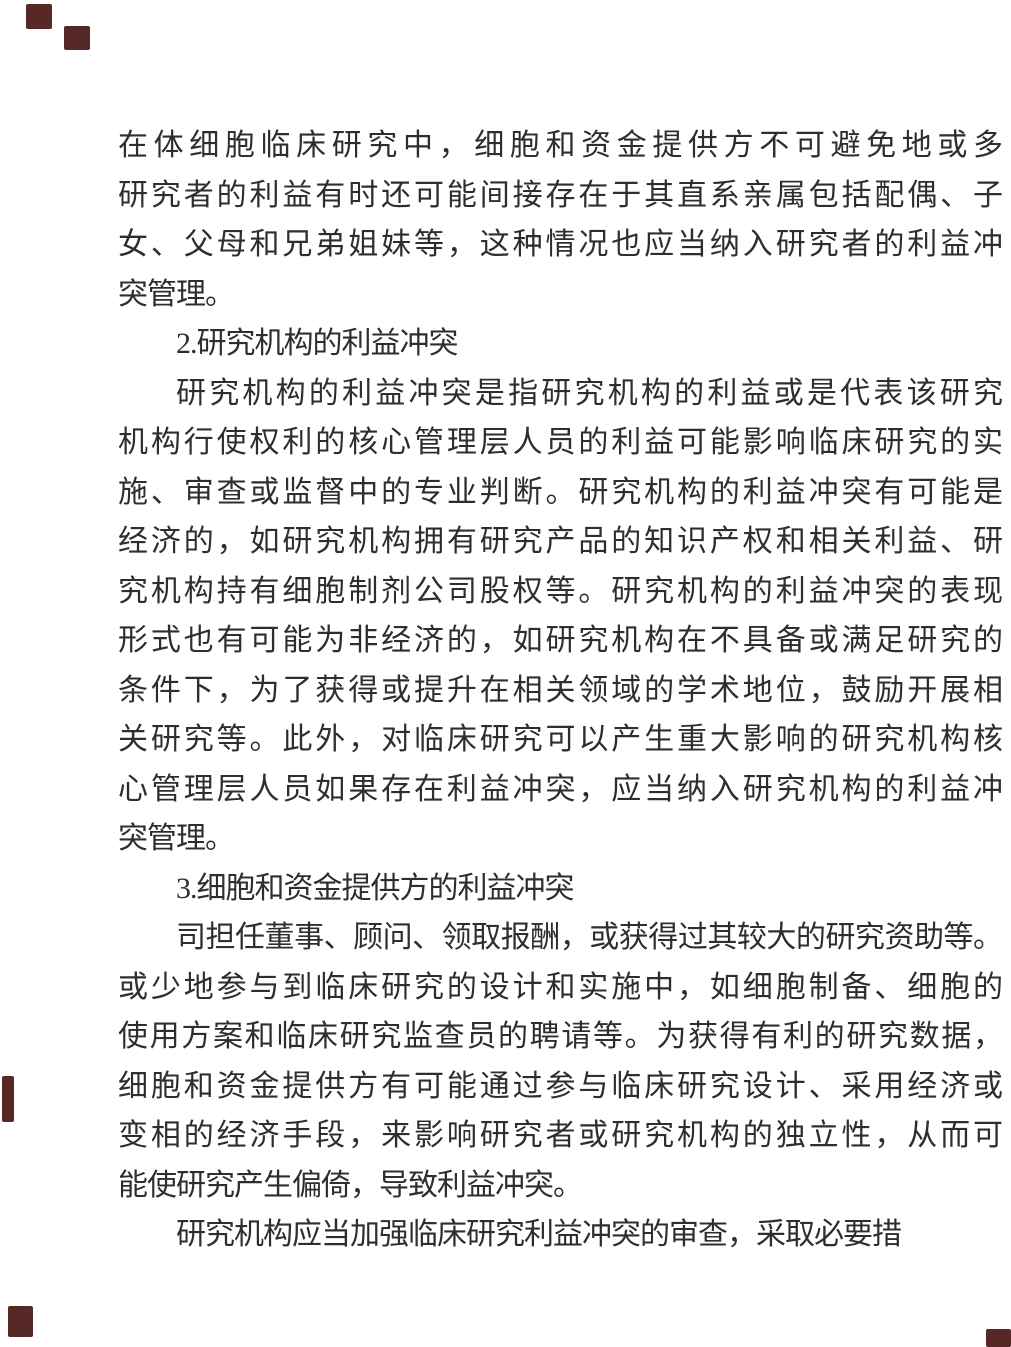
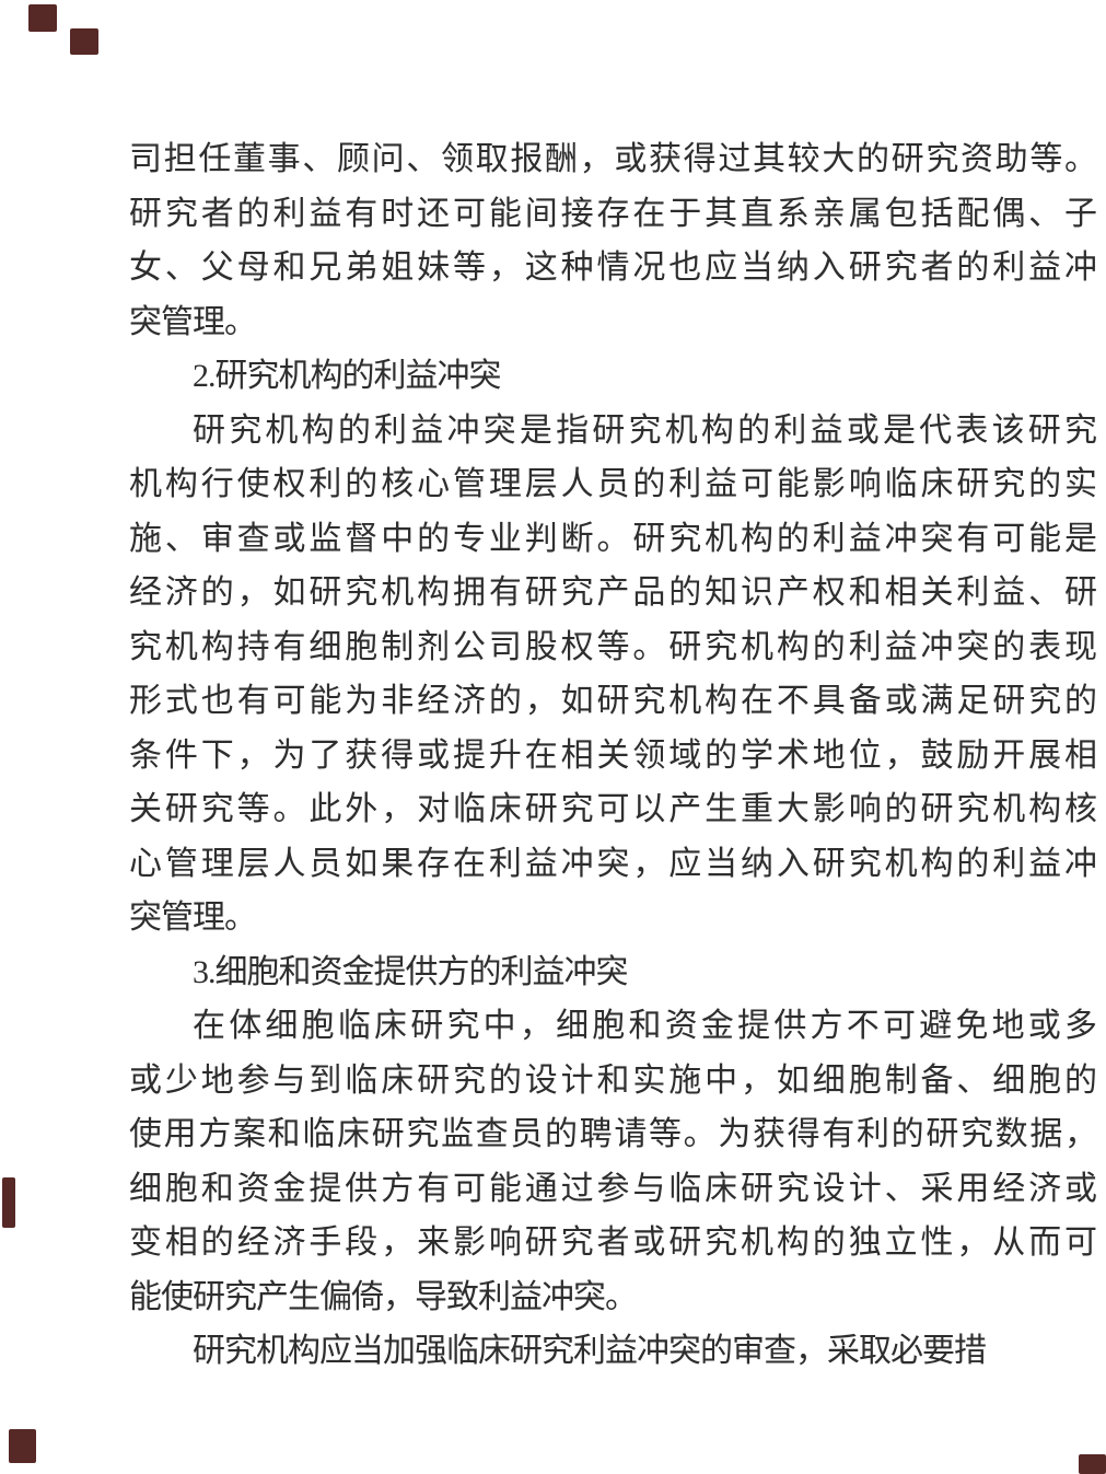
- 在体细胞临床研究中，细胞和资金提供方不可避免地或多
+ 司担任董事、顾问、领取报酬，或获得过其较大的研究资助等。
  研究者的利益有时还可能间接存在于其直系亲属包括配偶、子
  女、父母和兄弟姐妹等，这种情况也应当纳入研究者的利益冲
  突管理。
  2.研究机构的利益冲突
  研究机构的利益冲突是指研究机构的利益或是代表该研究
  机构行使权利的核心管理层人员的利益可能影响临床研究的实
  施、审查或监督中的专业判断。研究机构的利益冲突有可能是
  经济的，如研究机构拥有研究产品的知识产权和相关利益、研
  究机构持有细胞制剂公司股权等。研究机构的利益冲突的表现
  形式也有可能为非经济的，如研究机构在不具备或满足研究的
  条件下，为了获得或提升在相关领域的学术地位，鼓励开展相
  关研究等。此外，对临床研究可以产生重大影响的研究机构核
  心管理层人员如果存在利益冲突，应当纳入研究机构的利益冲
  突管理。
  3.细胞和资金提供方的利益冲突
- 司担任董事、顾问、领取报酬，或获得过其较大的研究资助等。
+ 在体细胞临床研究中，细胞和资金提供方不可避免地或多
  或少地参与到临床研究的设计和实施中，如细胞制备、细胞的
  使用方案和临床研究监查员的聘请等。为获得有利的研究数据，
  细胞和资金提供方有可能通过参与临床研究设计、采用经济或
  变相的经济手段，来影响研究者或研究机构的独立性，从而可
  能使研究产生偏倚，导致利益冲突。
  研究机构应当加强临床研究利益冲突的审查，采取必要措
